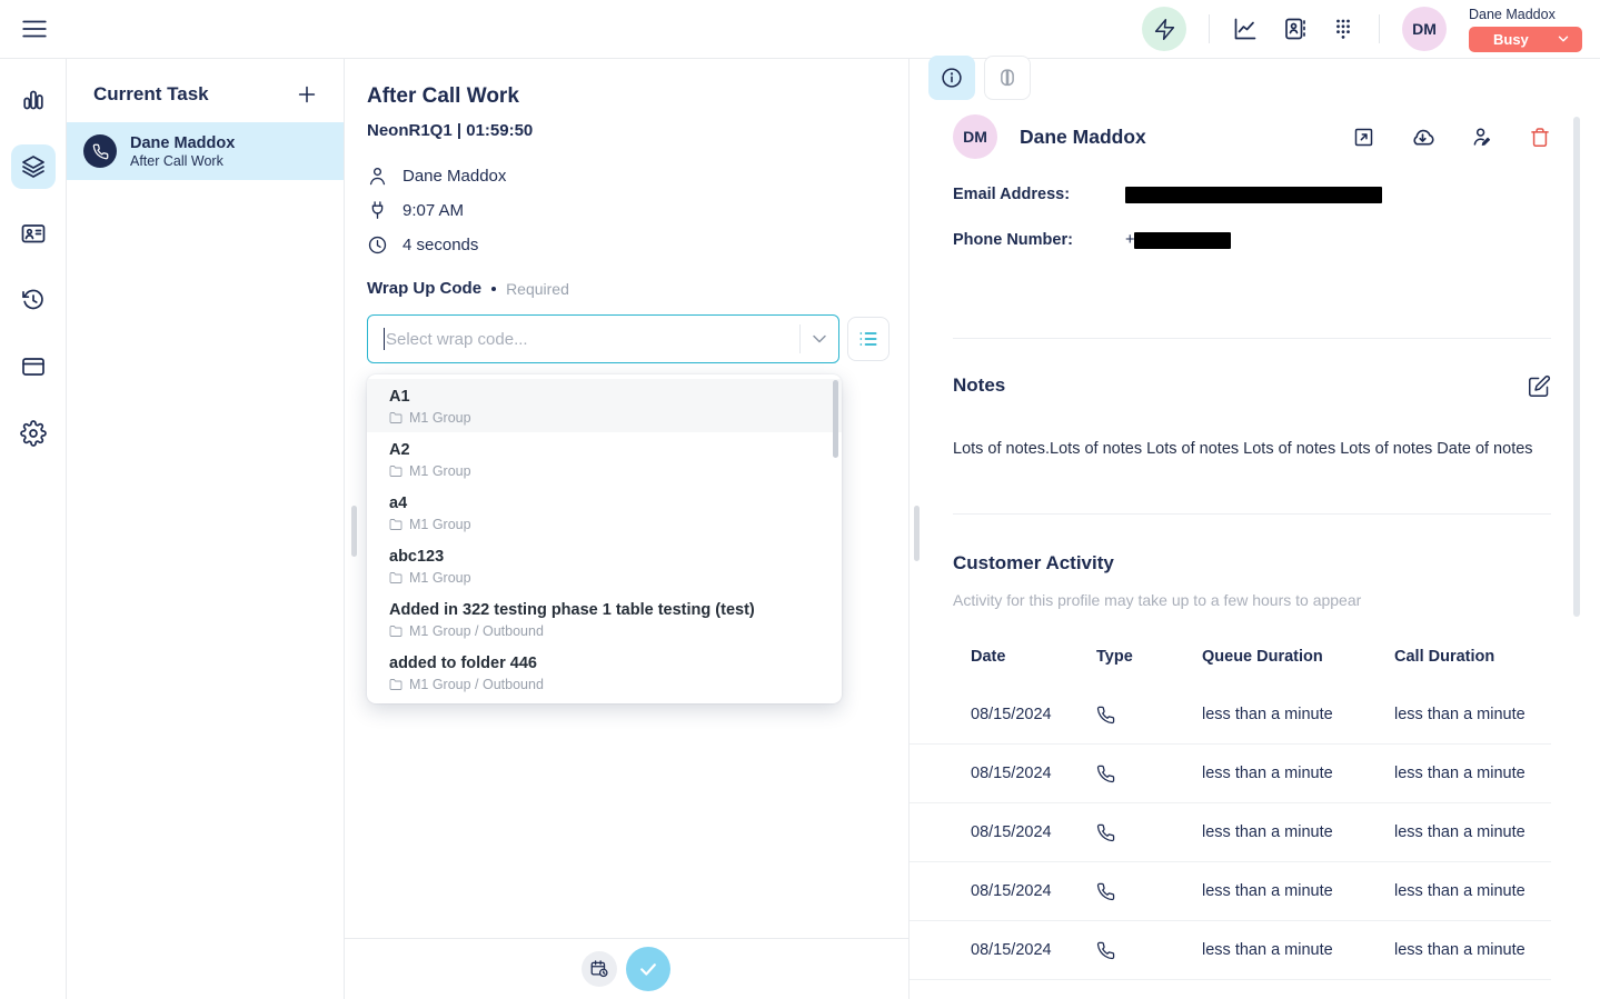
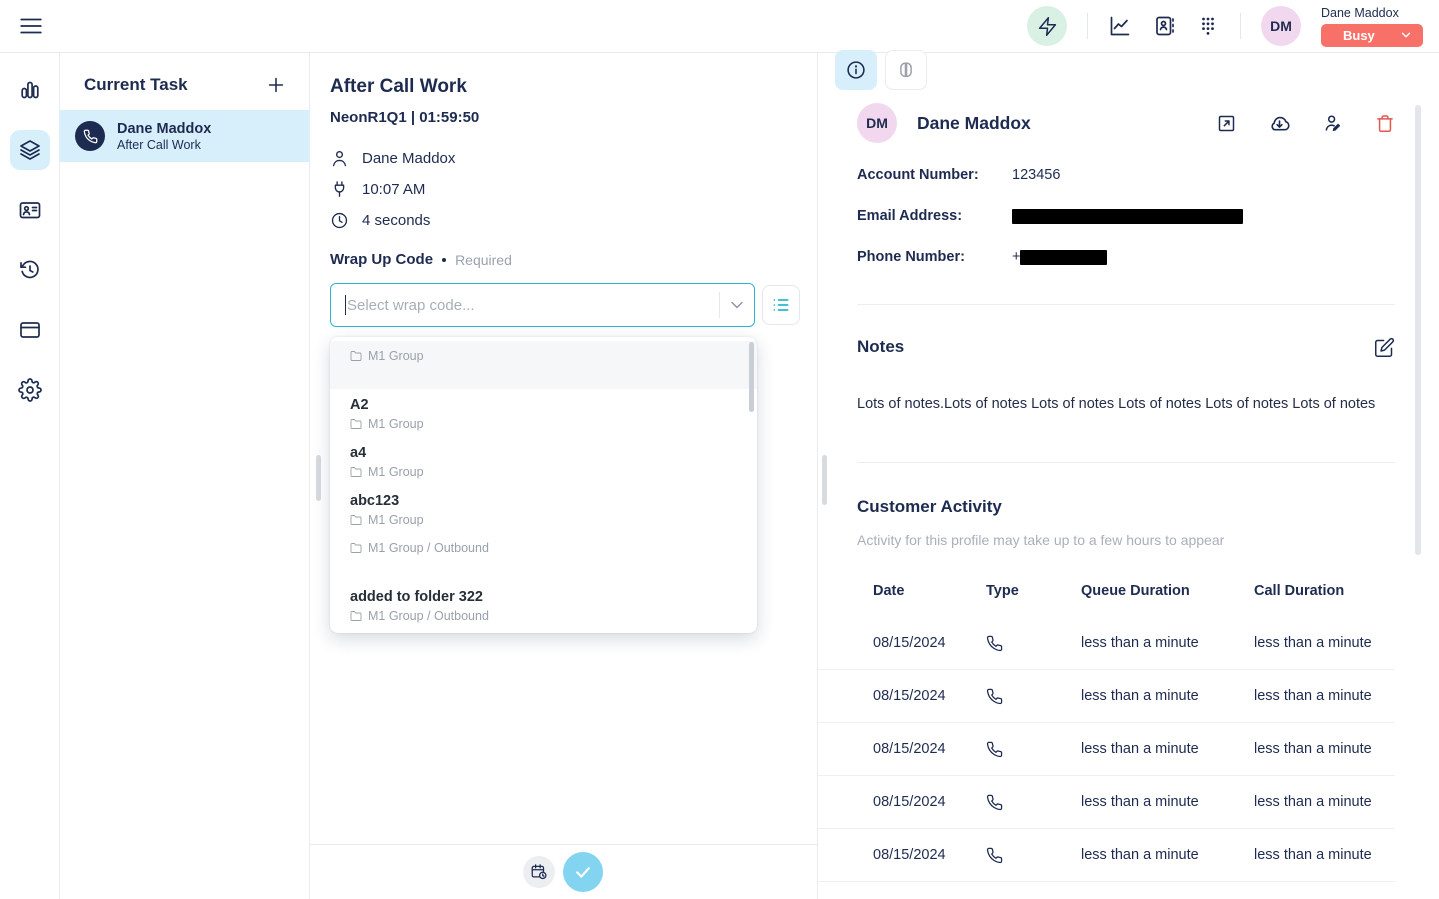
  DM
  Dane Maddox
  Busy
  Current Task
  Dane Maddox
  After Call Work
  After Call Work
  NeonR1Q1 | 01:59:50
  Dane Maddox
- 9:07 AM
+ 10:07 AM
  4 seconds
  Wrap Up Code
  Required
  Select wrap code...
- A1
  M1 Group
  A2
  M1 Group
  a4
  M1 Group
  abc123
  M1 Group
- Added in 322 testing phase 1 table testing (test)
  M1 Group / Outbound
- added to folder 446
+ added to folder 322
  M1 Group / Outbound
  DM
  Dane Maddox
+ Account Number:
+ 123456
  Email Address:
  Phone Number:
  +
  Notes
- Lots of notes.Lots of notes Lots of notes Lots of notes Lots of notes Date of notes
+ Lots of notes.Lots of notes Lots of notes Lots of notes Lots of notes Lots of notes
  Customer Activity
  Activity for this profile may take up to a few hours to appear
  Date
  Type
  Queue Duration
  Call Duration
  08/15/2024
  less than a minute
  less than a minute
  08/15/2024
  less than a minute
  less than a minute
  08/15/2024
  less than a minute
  less than a minute
  08/15/2024
  less than a minute
  less than a minute
  08/15/2024
  less than a minute
  less than a minute
